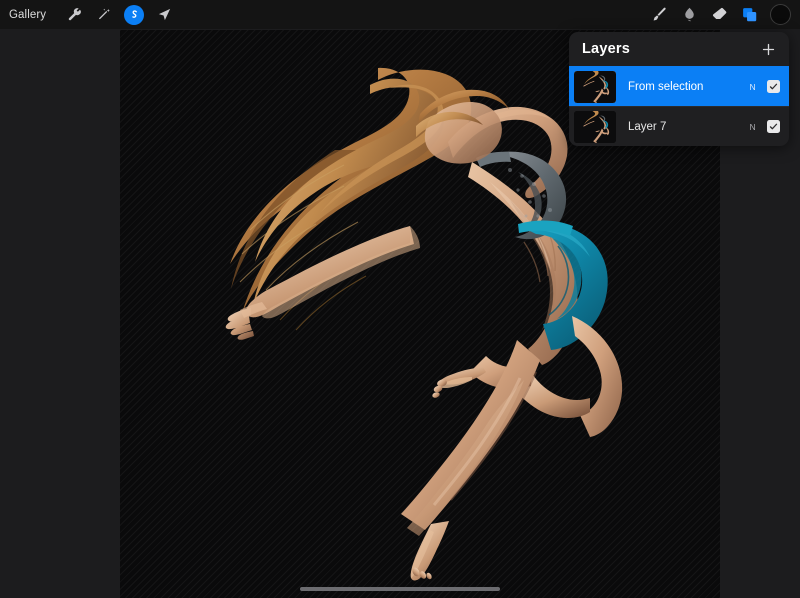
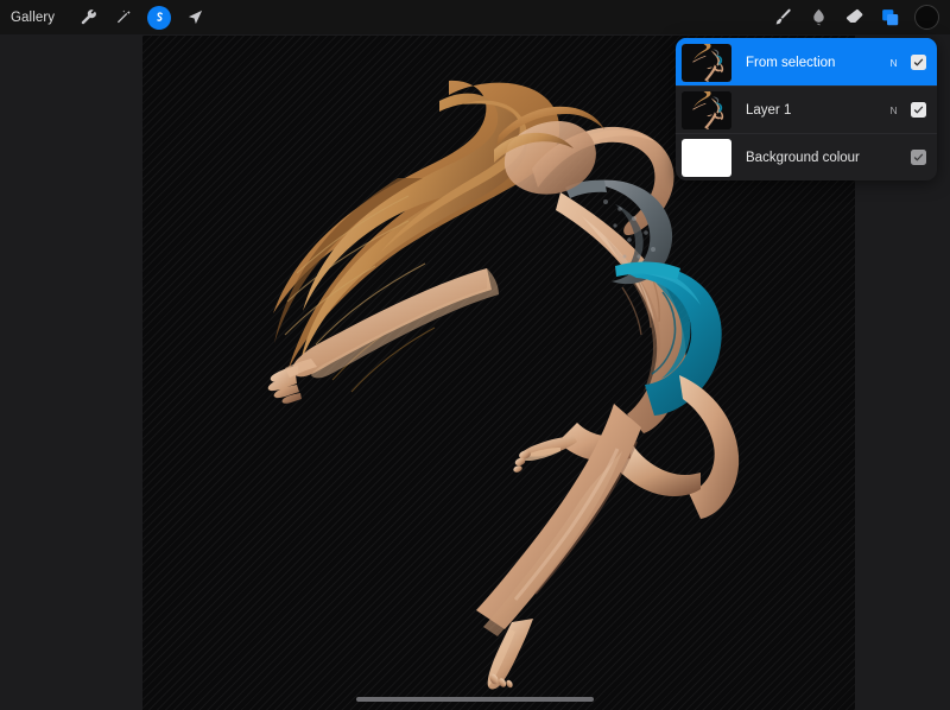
  Gallery
- Layers
  From selection
  N
- Layer 7
+ Layer 1
  N
+ Background colour
